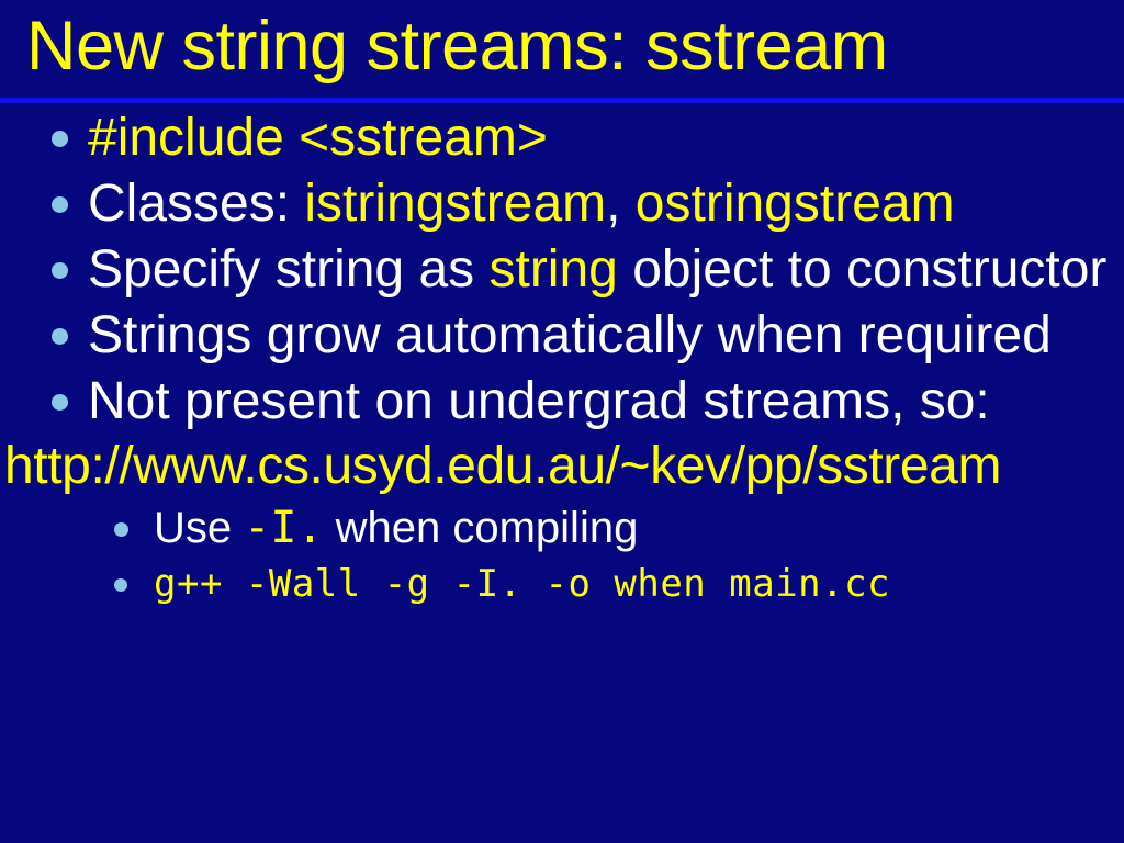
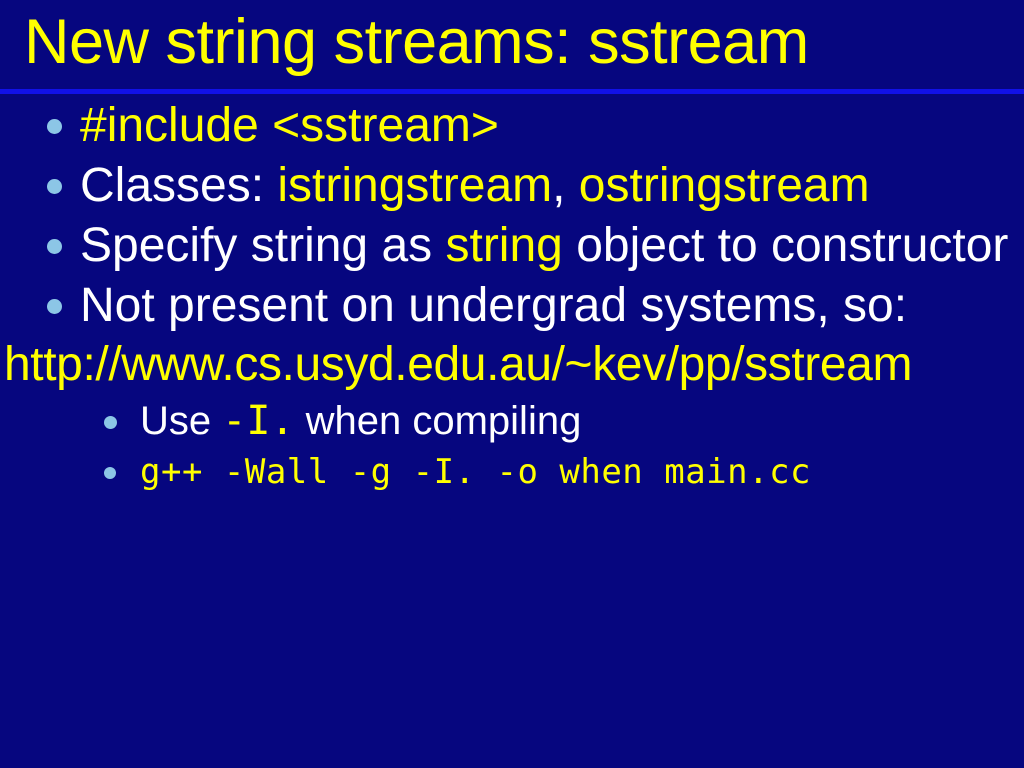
  New string streams: sstream
  #include <sstream>
  Classes: istringstream, ostringstream
  Specify string as string object to constructor
- Strings grow automatically when required
- Not present on undergrad streams, so:
+ Not present on undergrad systems, so:
  http://www.cs.usyd.edu.au/~kev/pp/sstream
  Use -I. when compiling
  g++ -Wall -g -I. -o when main.cc
